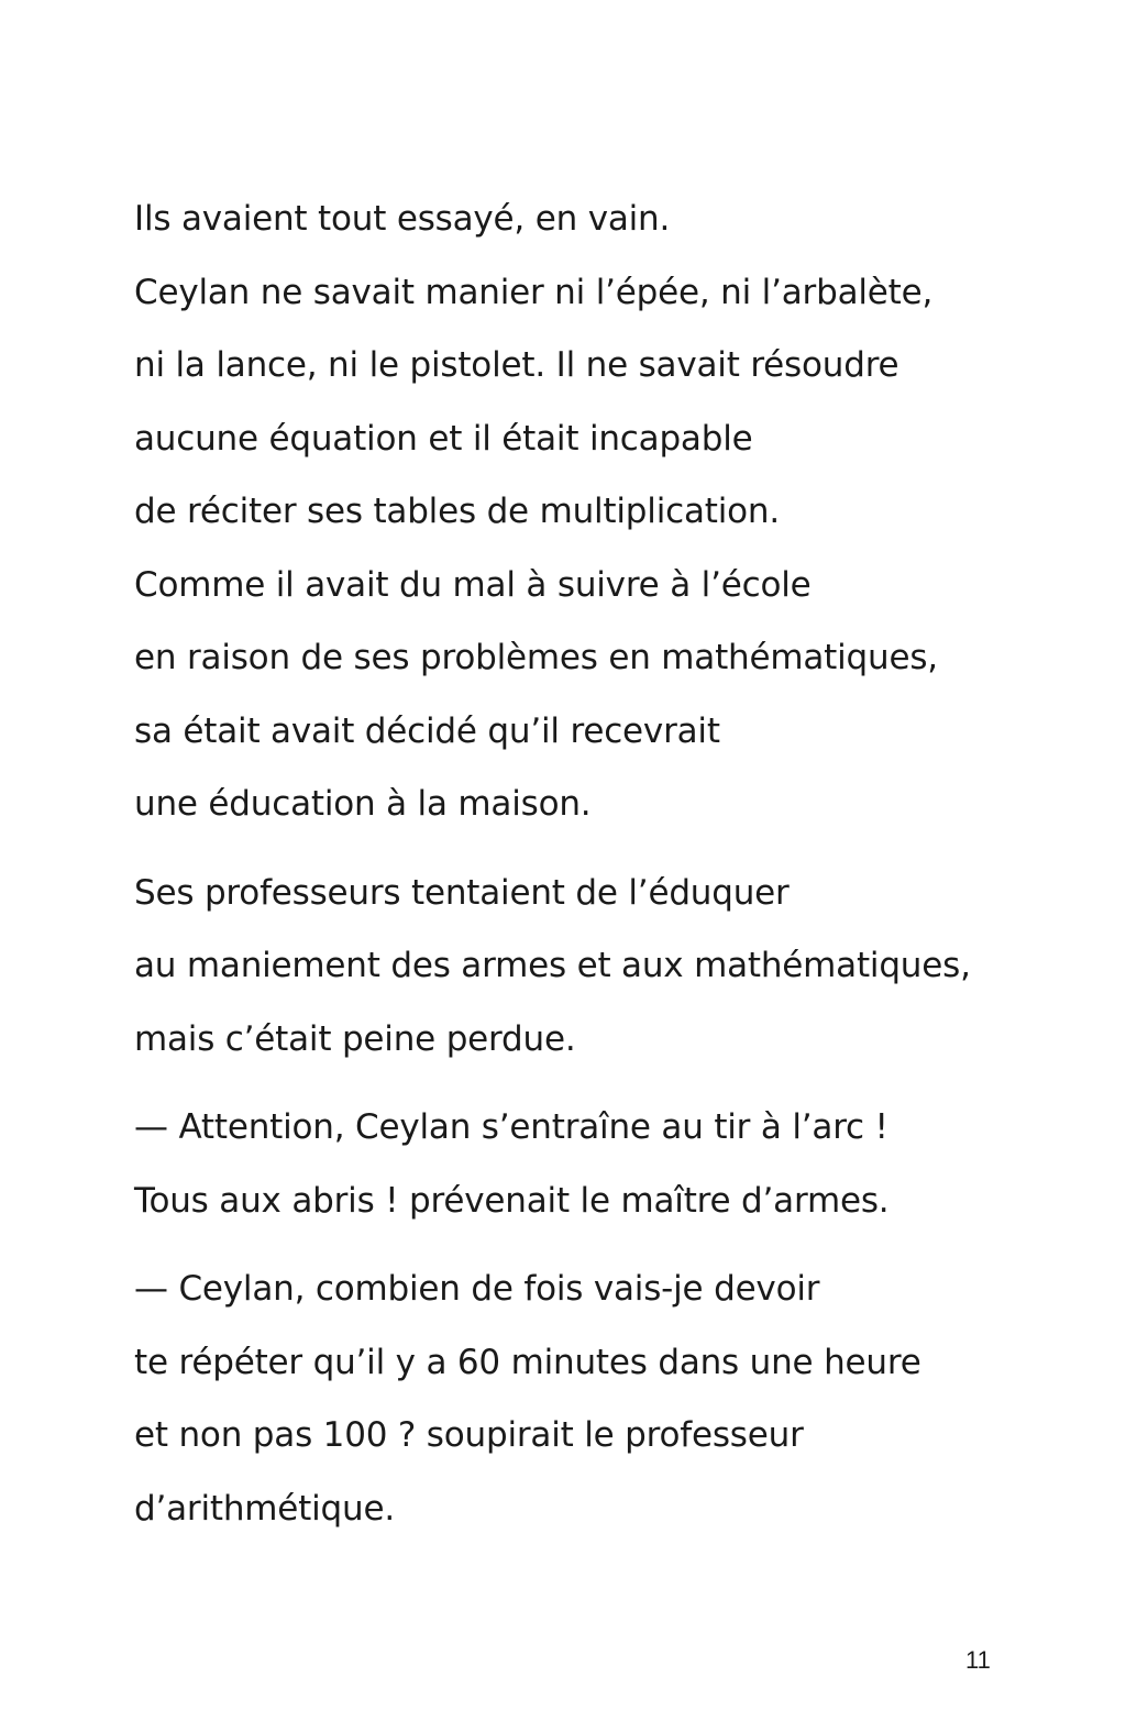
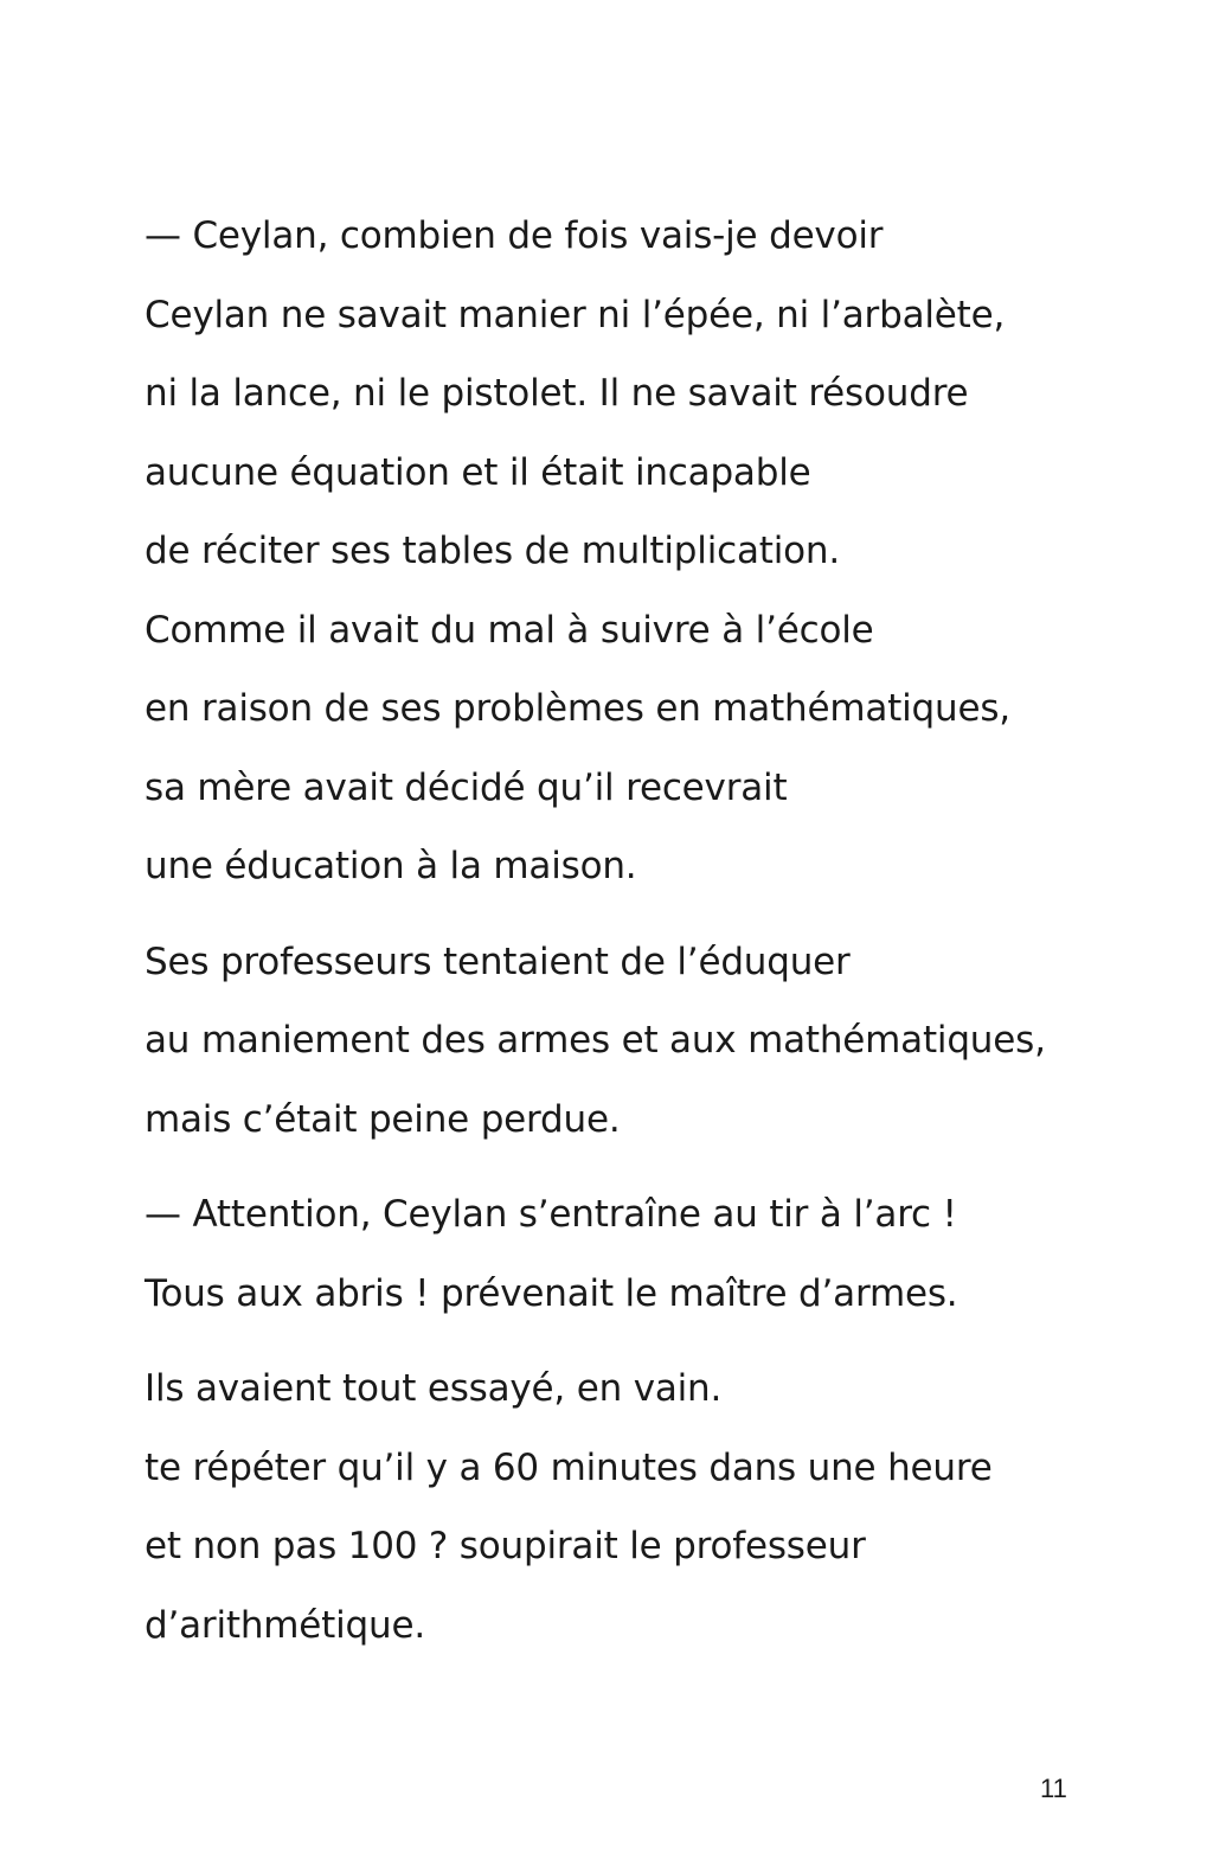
- Ils avaient tout essayé, en vain.
+ — Ceylan, combien de fois vais-je devoir
  Ceylan ne savait manier ni l’épée, ni l’arbalète,
  ni la lance, ni le pistolet. Il ne savait résoudre
  aucune équation et il était incapable
  de réciter ses tables de multiplication.
  Comme il avait du mal à suivre à l’école
  en raison de ses problèmes en mathématiques,
- sa était avait décidé qu’il recevrait
+ sa mère avait décidé qu’il recevrait
  une éducation à la maison.
  Ses professeurs tentaient de l’éduquer
  au maniement des armes et aux mathématiques,
  mais c’était peine perdue.
  — Attention, Ceylan s’entraîne au tir à l’arc !
  Tous aux abris ! prévenait le maître d’armes.
- — Ceylan, combien de fois vais-je devoir
+ Ils avaient tout essayé, en vain.
  te répéter qu’il y a 60 minutes dans une heure
  et non pas 100 ? soupirait le professeur
  d’arithmétique.
  11
